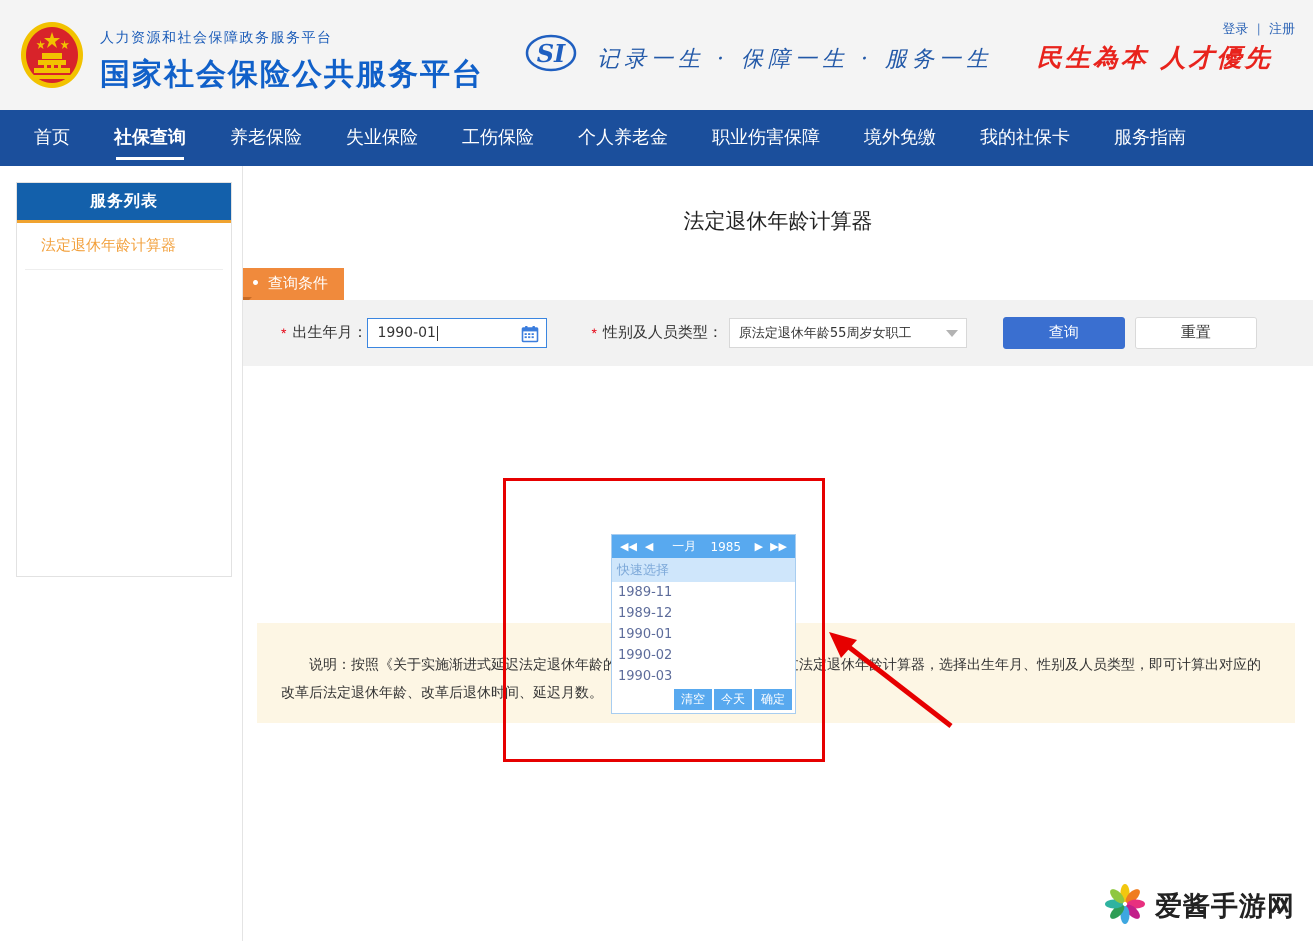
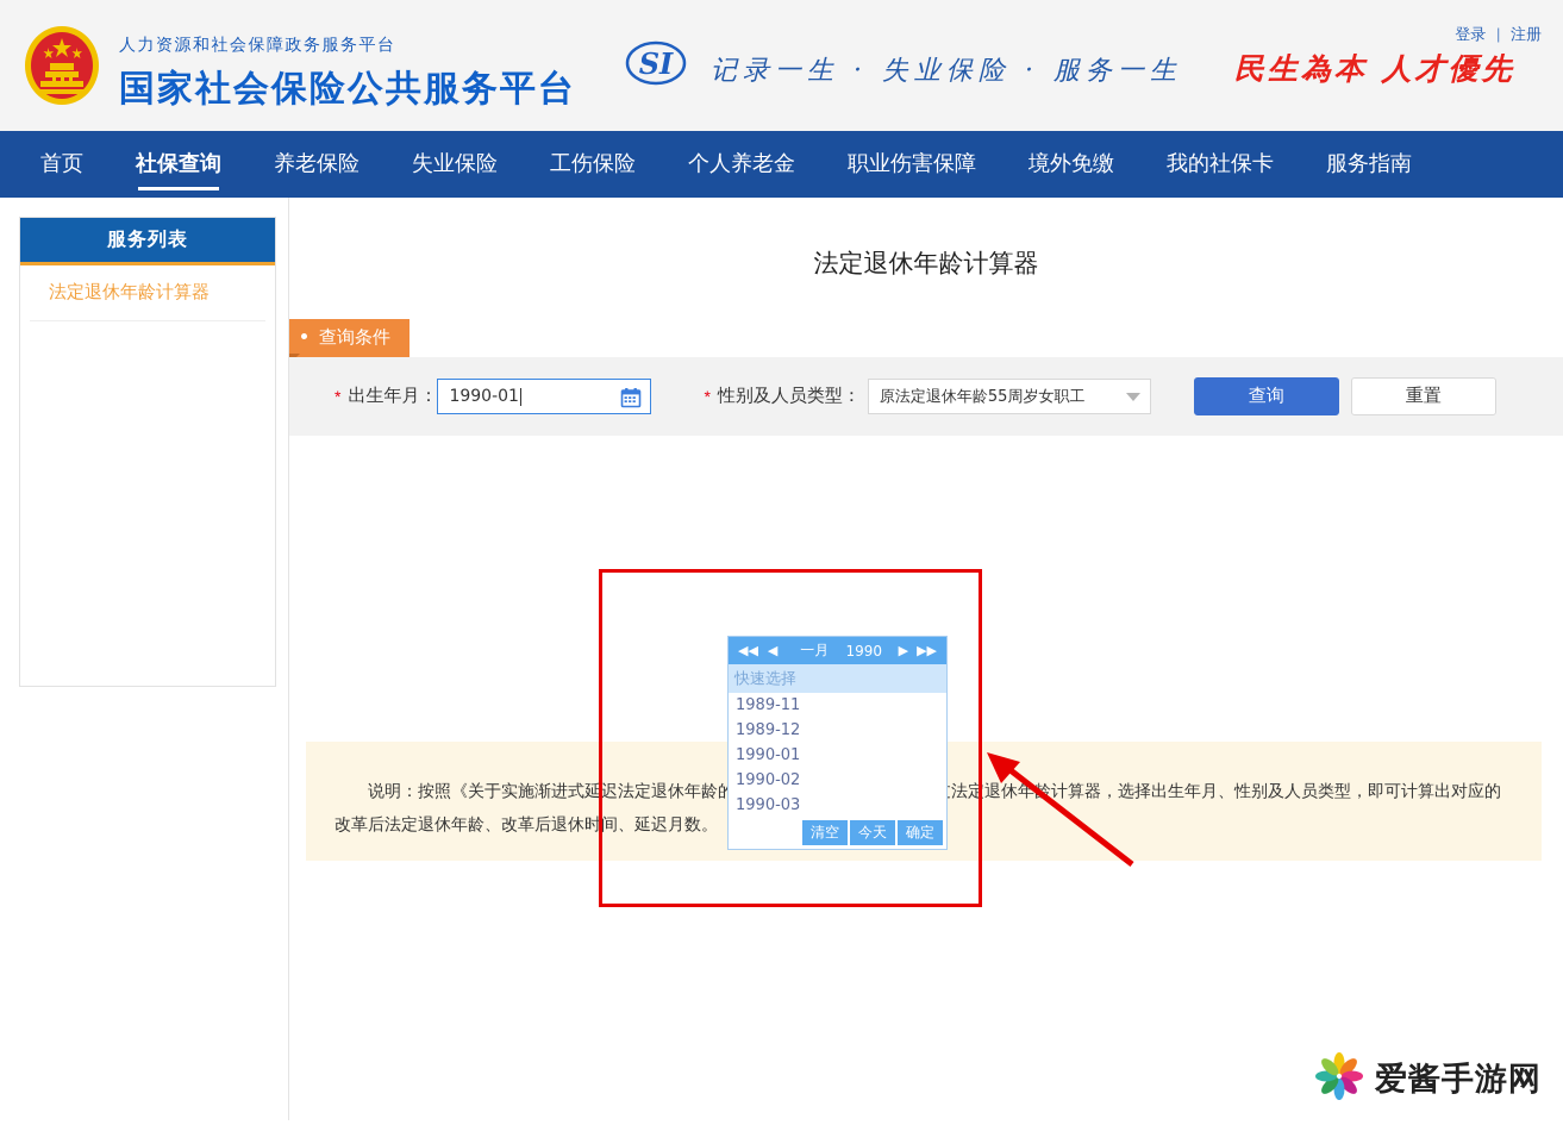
  人力资源和社会保障政务服务平台
  国家社会保险公共服务平台
  SI
- 记录一生 · 保障一生 · 服务一生
+ 记录一生 · 失业保险 · 服务一生
  民生為本 人才優先
  登录 | 注册
  首页
  社保查询
  养老保险
  失业保险
  工伤保险
  个人养老金
  职业伤害保障
  境外免缴
  我的社保卡
  服务指南
  服务列表
  法定退休年龄计算器
  法定退休年龄计算器
  查询条件
  *
  出生年月：
  1990-01
  *
  性别及人员类型：
  原法定退休年龄55周岁女职工
  查询
  重置
  ◀◀
  ◀
  一月
- 1985
+ 1990
  ▶
  ▶▶
  快速选择
  1989-11
  1989-12
  1990-01
  1990-02
  1990-03
  清空
  今天
  确定
  说明：按照《关于实施渐进式延迟法定退休年龄的法定退休年计算器，选择出生年月、性别及人员类型，即可计算出对应的改革后法定退休年龄、改革后退休时间、延迟月数。
  爱酱手游网
